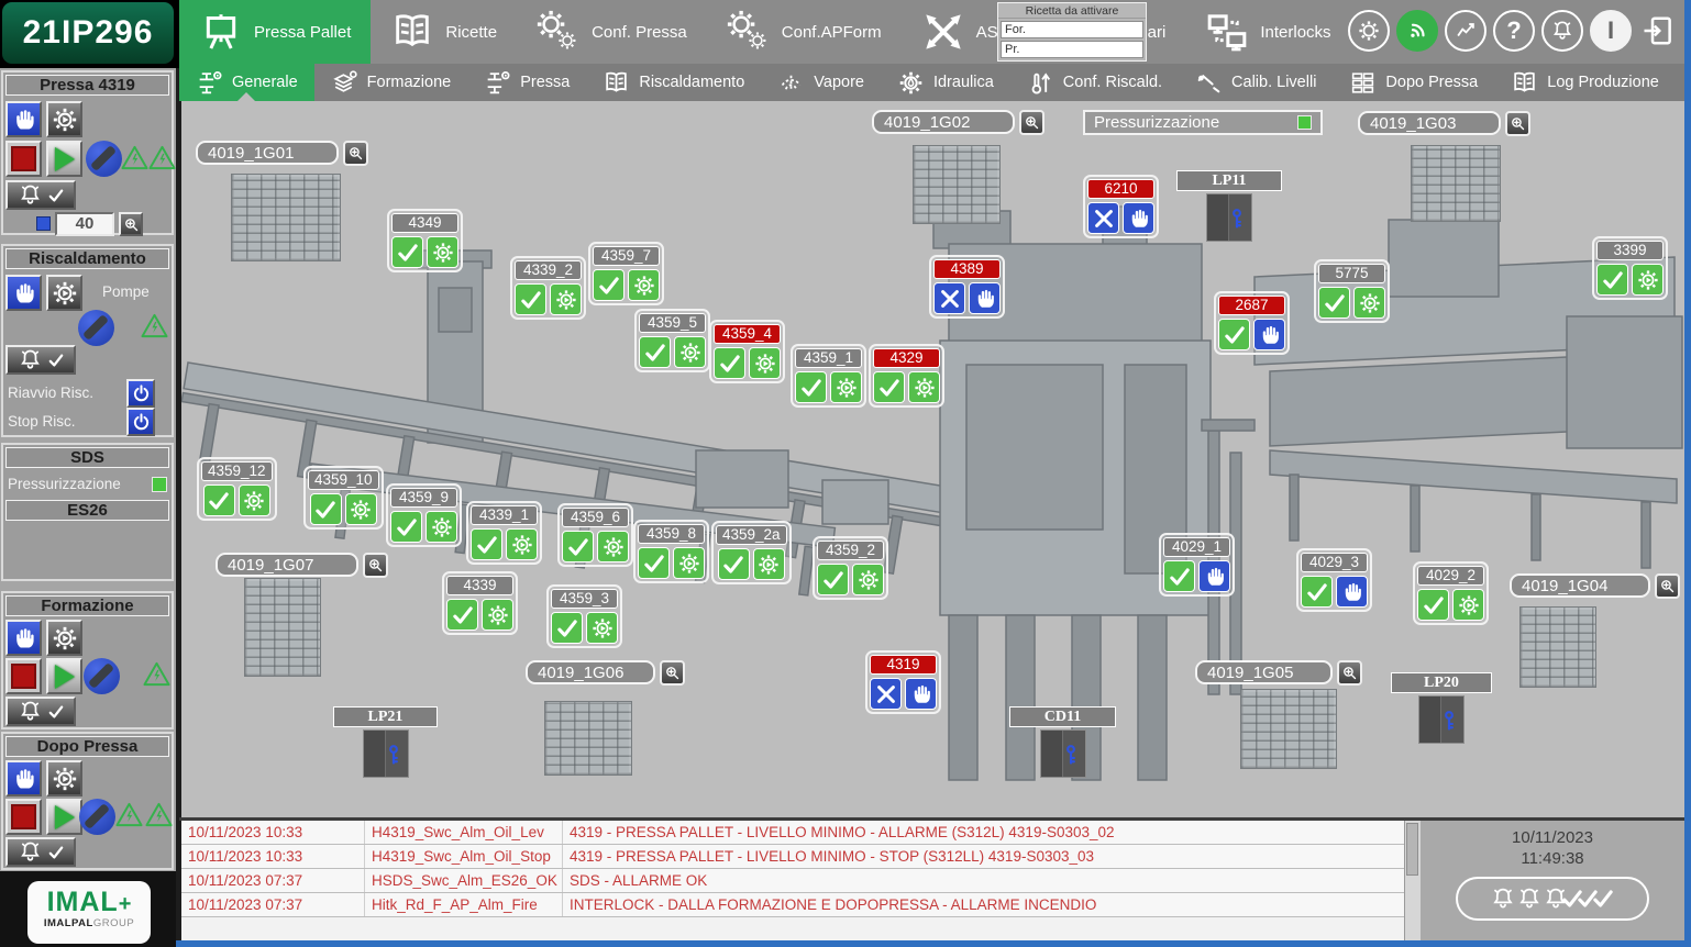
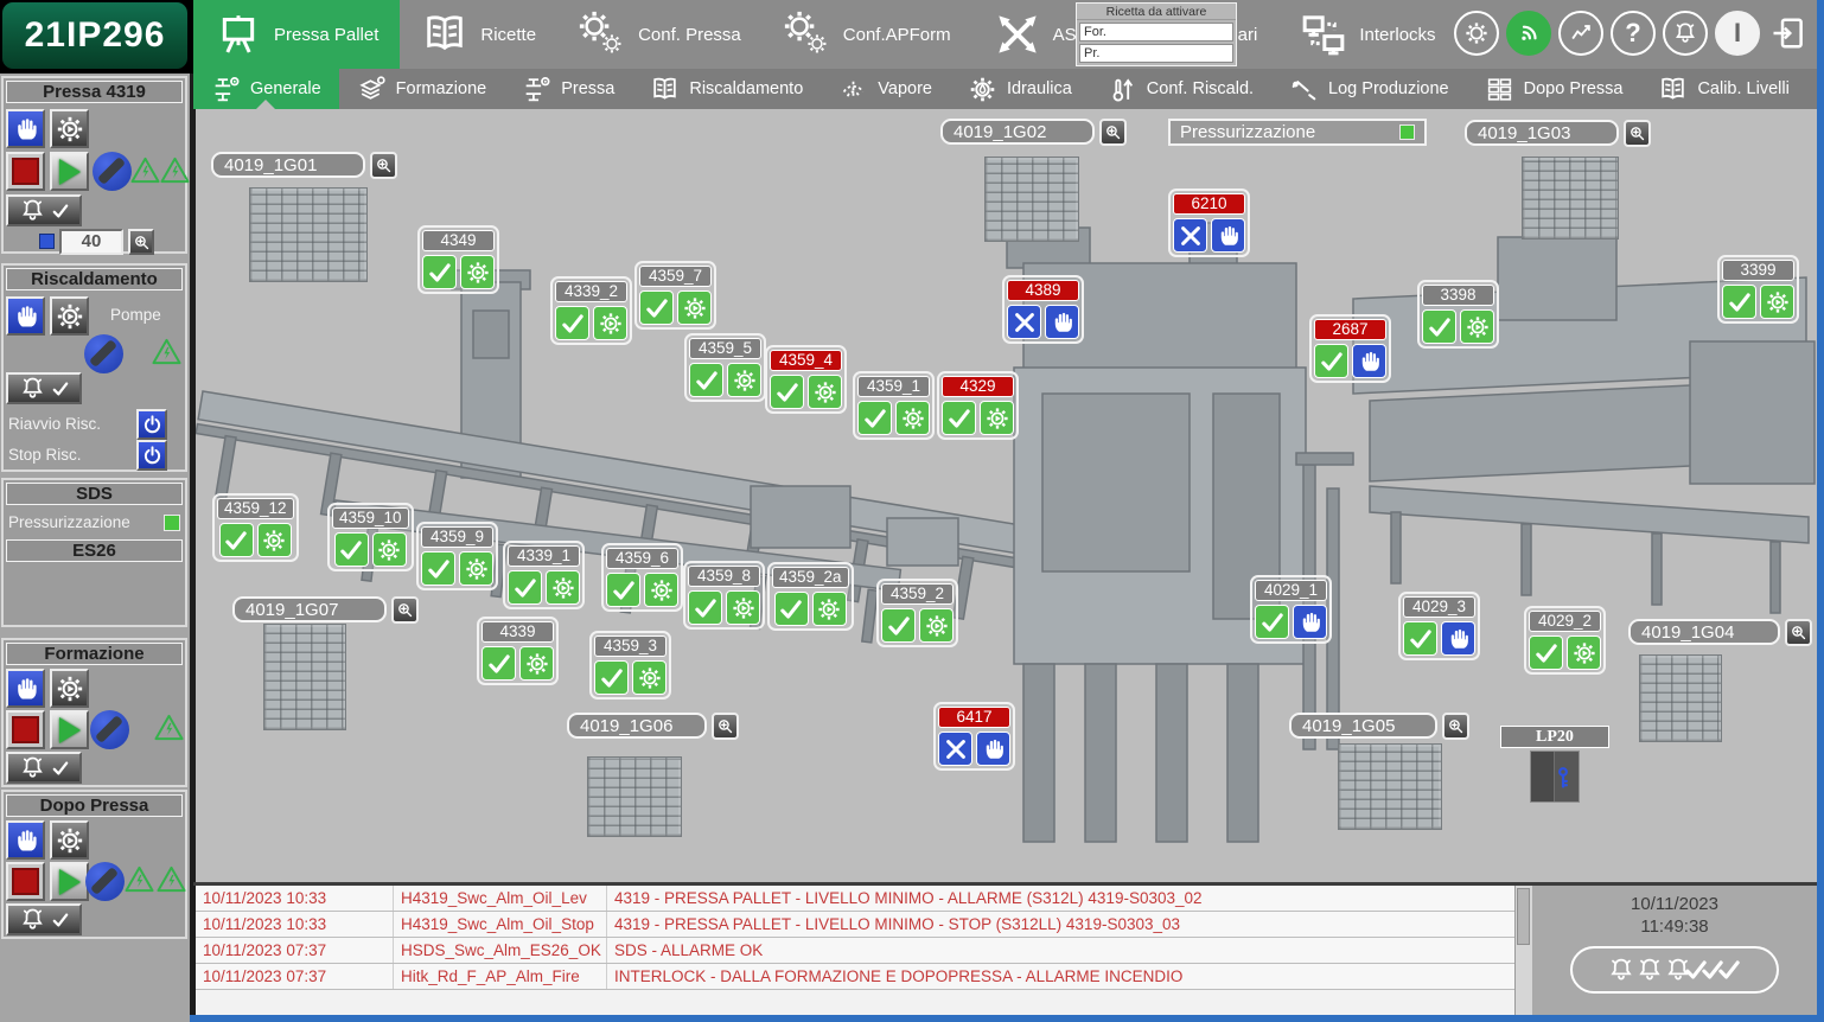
  21IP296
  Pressa Pallet
  Ricette
  Conf. Pressa
  Conf.APForm
  Interlocks
  Ricetta da attivare
  For.
  Pr.
  ?
  I
  Generale
  Formazione
  Pressa
  Riscaldamento
  Vapore
  Idraulica
  Conf. Riscald.
- Calib. Livelli
+ Log Produzione
  Dopo Pressa
- Log Produzione
+ Calib. Livelli
  Pressa 4319
  40
  Riscaldamento
  Pompe
  Riavvio Risc.
  Stop Risc.
  SDS
  Pressurizzazione
  ES26
  Formazione
  Dopo Pressa
- IMAL+
- IMALPALGROUP
  Pressurizzazione
  4349
  4339_2
  4359_7
  4359_5
  4359_4
  4359_1
  4329
  4389
  6210
  2687
- 5775
+ 3398
  3399
  4359_12
  4359_10
  4359_9
  4339_1
  4359_6
  4359_8
  4359_2a
  4359_2
  4339
  4359_3
  4029_1
  4029_3
  4029_2
- 4319
+ 6417
  4019_1G01
  4019_1G02
  4019_1G03
  4019_1G07
  4019_1G06
  4019_1G05
  4019_1G04
- LP11
- LP21
- CD11
  LP20
  10/11/2023 10:33
  H4319_Swc_Alm_Oil_Lev
  4319 - PRESSA PALLET - LIVELLO MINIMO - ALLARME (S312L) 4319-S0303_02
  10/11/2023 10:33
  H4319_Swc_Alm_Oil_Stop
  4319 - PRESSA PALLET - LIVELLO MINIMO - STOP (S312LL) 4319-S0303_03
  10/11/2023 07:37
  HSDS_Swc_Alm_ES26_OK
  SDS - ALLARME OK
  10/11/2023 07:37
  Hitk_Rd_F_AP_Alm_Fire
  INTERLOCK - DALLA FORMAZIONE E DOPOPRESSA - ALLARME INCENDIO
  10/11/2023
  11:49:38
